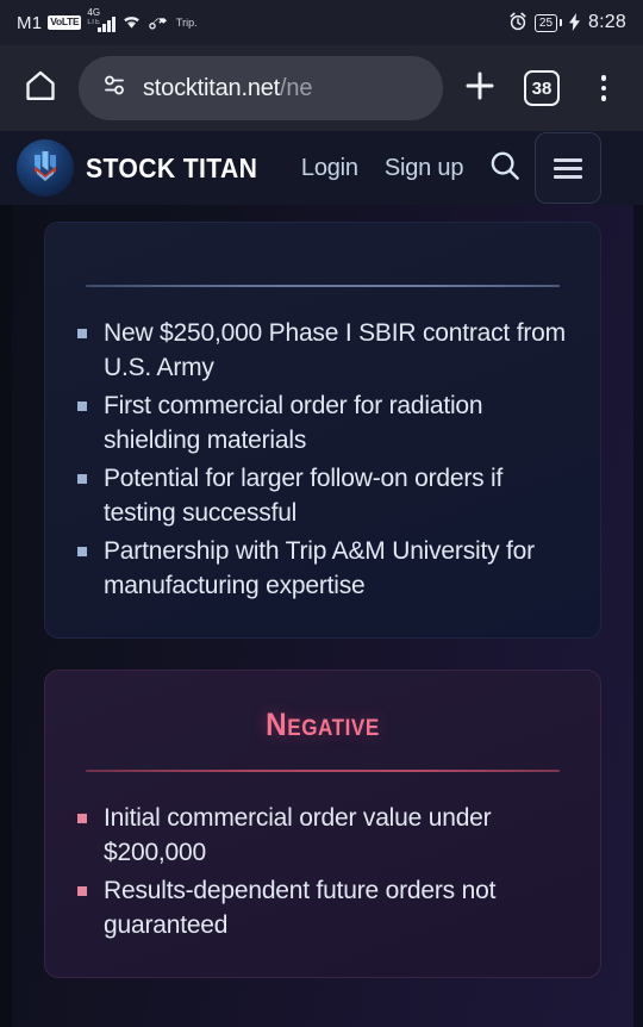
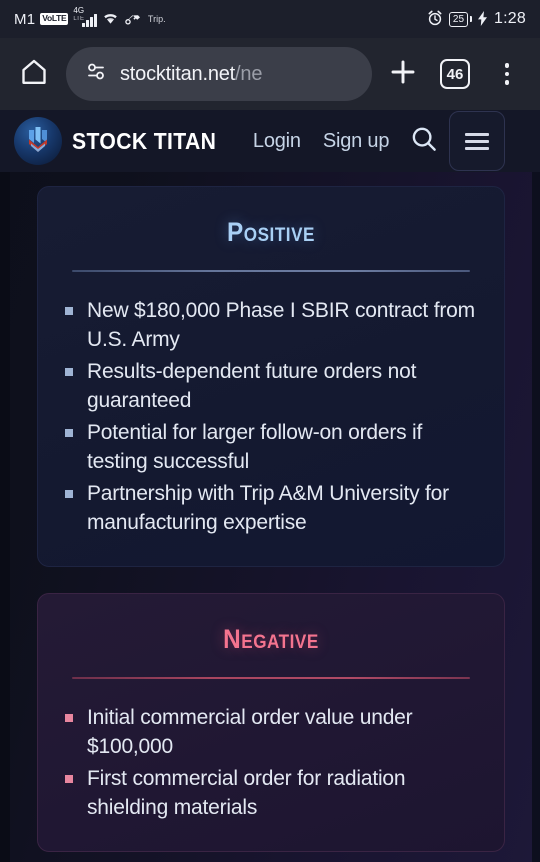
  M1
  VoLTE
  4G
  Trip.
  25
- 8:28
+ 1:28
  stocktitan.net/ne
- 38
+ 46
  STOCK TITAN
  Login
  Sign up
+ Positive
- New $250,000 Phase I SBIR contract from U.S. Army
+ New $180,000 Phase I SBIR contract from U.S. Army
- First commercial order for radiation shielding materials
+ Results-dependent future orders not guaranteed
  Potential for larger follow-on orders if testing successful
  Partnership with Trip A&M University for manufacturing expertise
  Negative
- Initial commercial order value under $200,000
+ Initial commercial order value under $100,000
- Results-dependent future orders not guaranteed
+ First commercial order for radiation shielding materials
